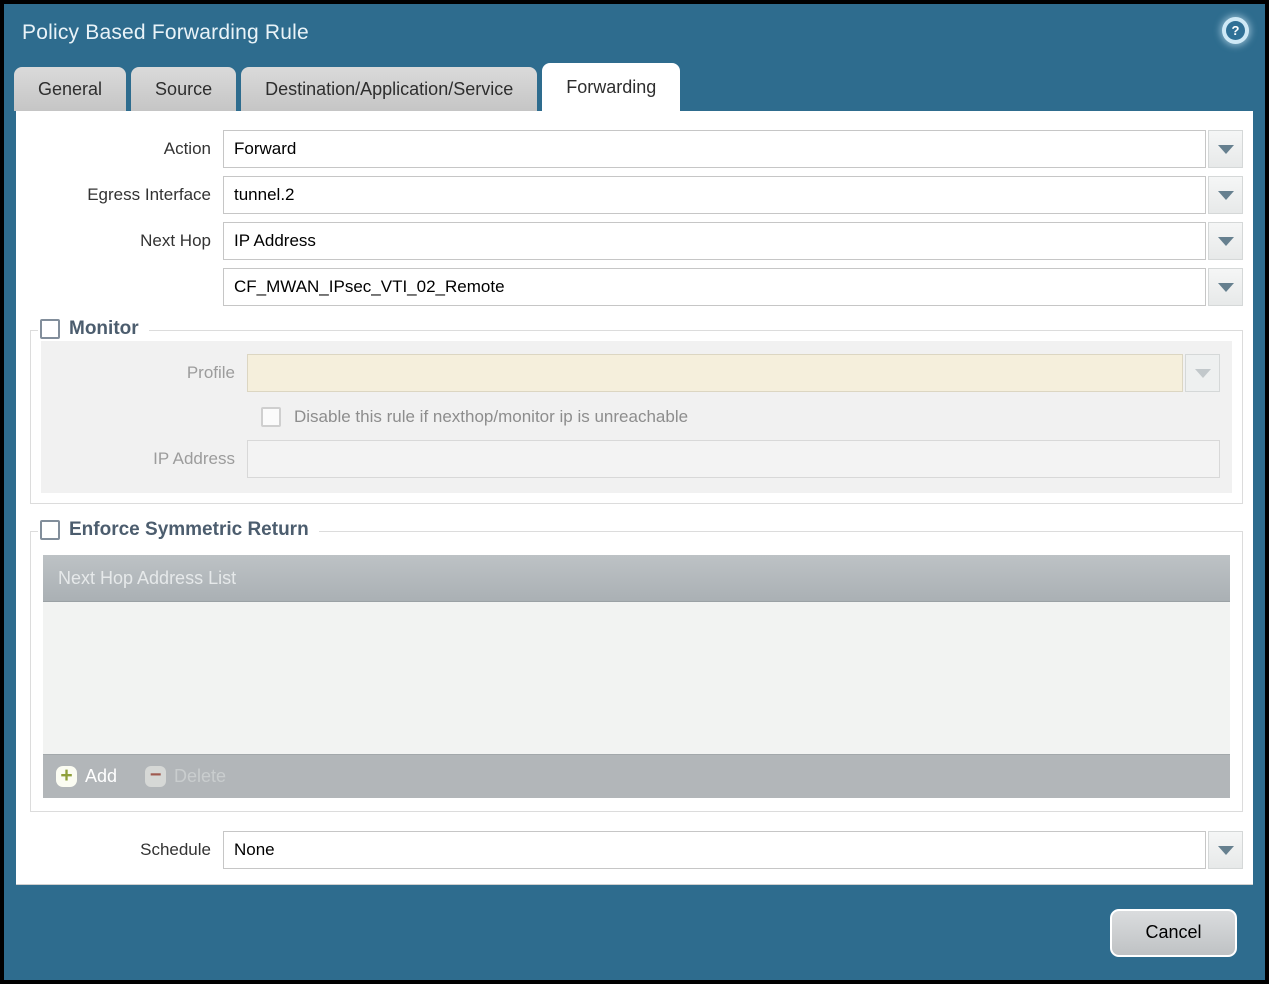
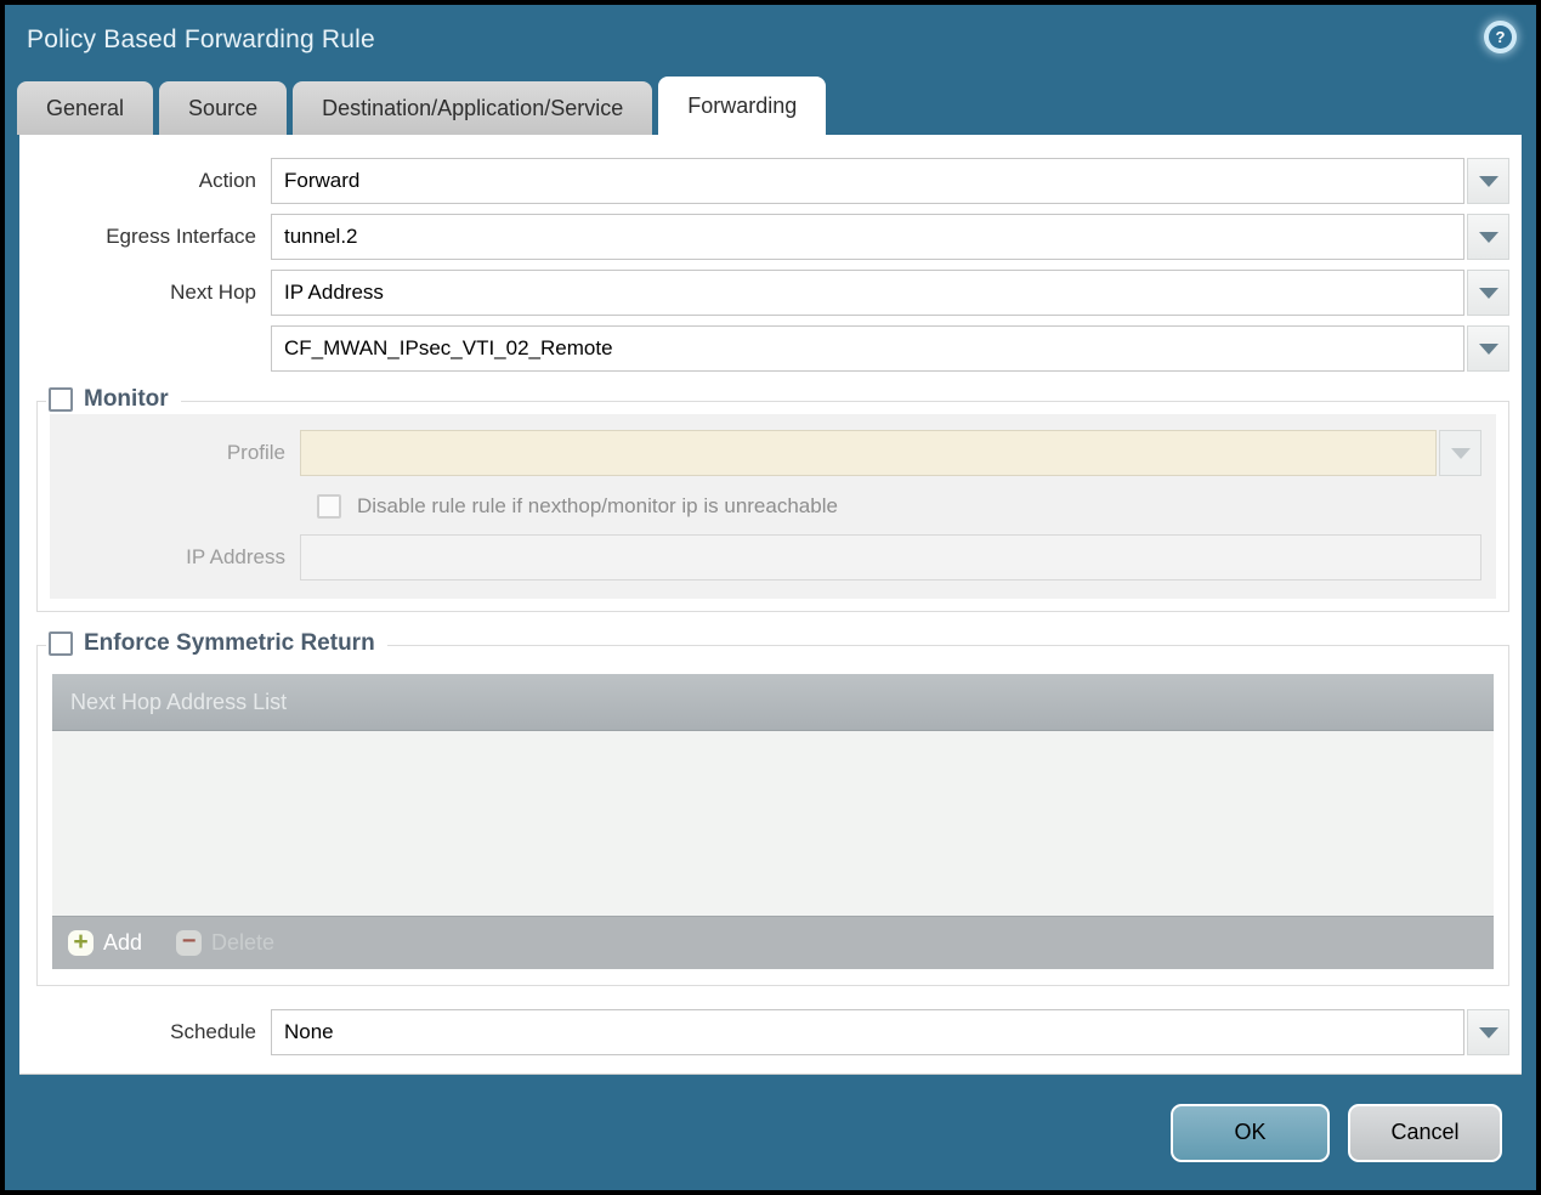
  Policy Based Forwarding Rule
  ?
  General
  Source
  Destination/Application/Service
  Forwarding
  Action
  Forward
  Egress Interface
  tunnel.2
  Next Hop
  IP Address
  CF_MWAN_IPsec_VTI_02_Remote
  Monitor
  Profile
- Disable this rule if nexthop/monitor ip is unreachable
+ Disable rule rule if nexthop/monitor ip is unreachable
  IP Address
  Enforce Symmetric Return
  Next Hop Address List
  +
  Add
  −
  Schedule
  None
+ OK
  Cancel
